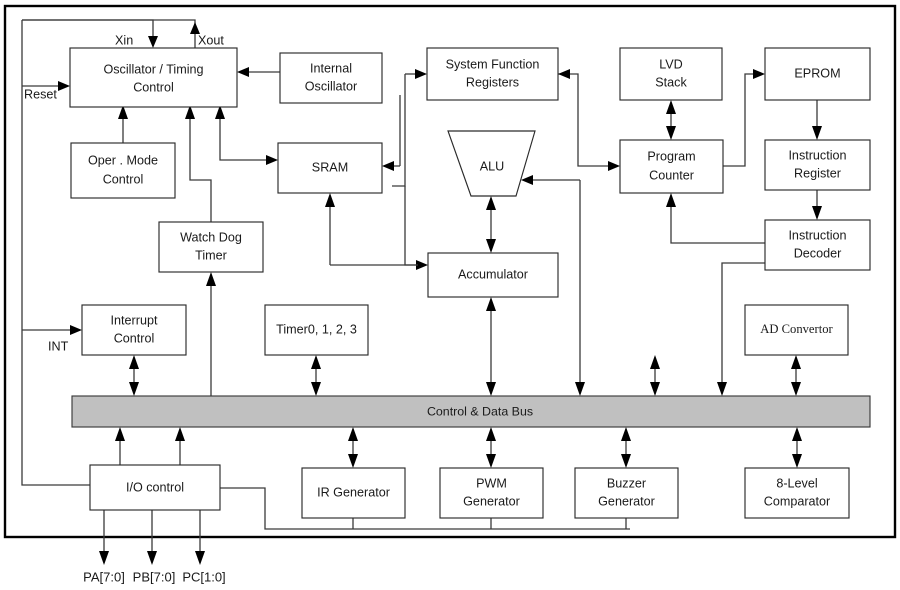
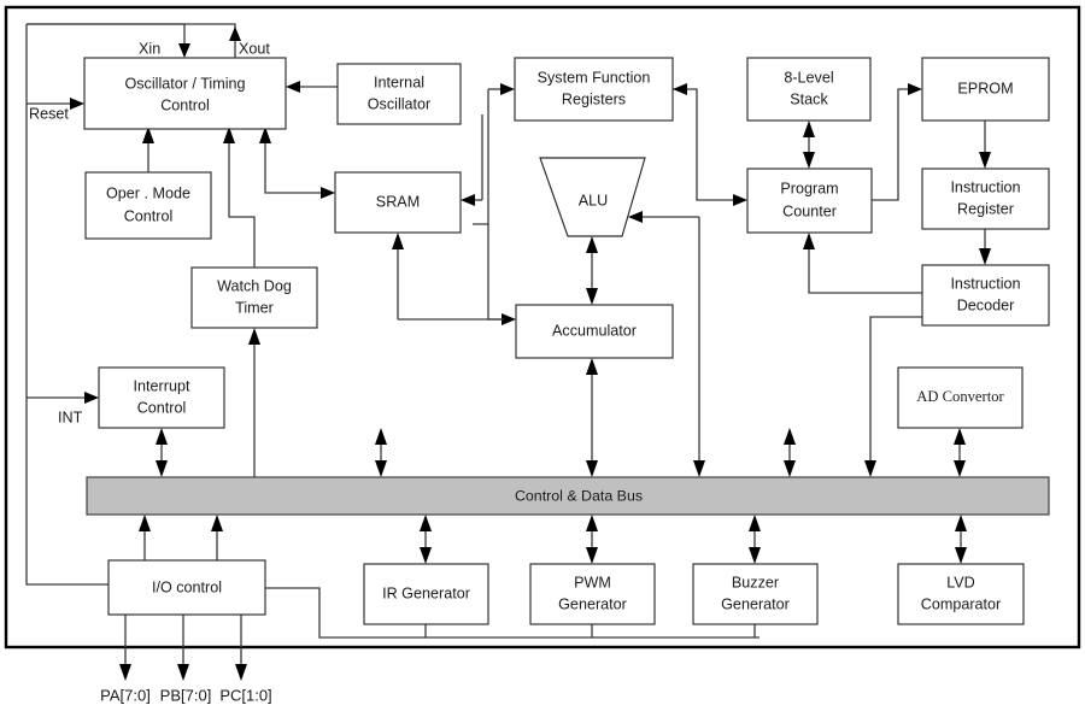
  Oscillator / Timing
  Control
  Internal
  Oscillator
  System Function
  Registers
- LVD
+ 8-Level
  Stack
  EPROM
  Oper . Mode
  Control
  SRAM
  ALU
  Program
  Counter
  Instruction
  Register
  Watch Dog
  Timer
  Accumulator
  Instruction
  Decoder
  Interrupt
  Control
- Timer0, 1, 2, 3
  AD Convertor
  Control & Data Bus
  I/O control
  IR Generator
  PWM
  Generator
  Buzzer
  Generator
- 8-Level
+ LVD
  Comparator
  Xin
  Xout
  Reset
  INT
  PA[7:0]
  PB[7:0]
  PC[1:0]
